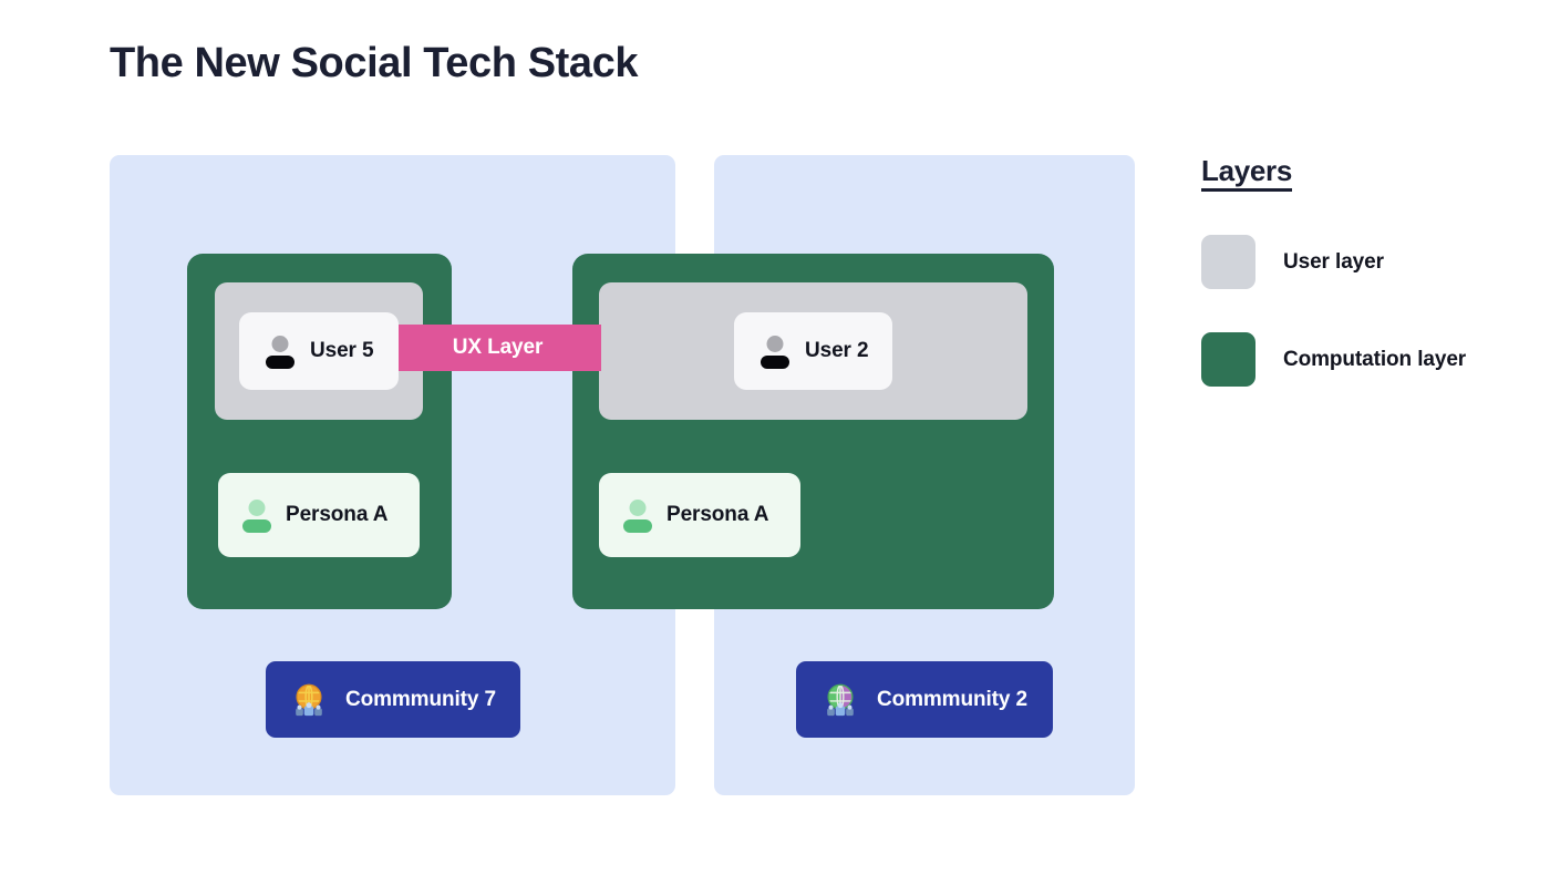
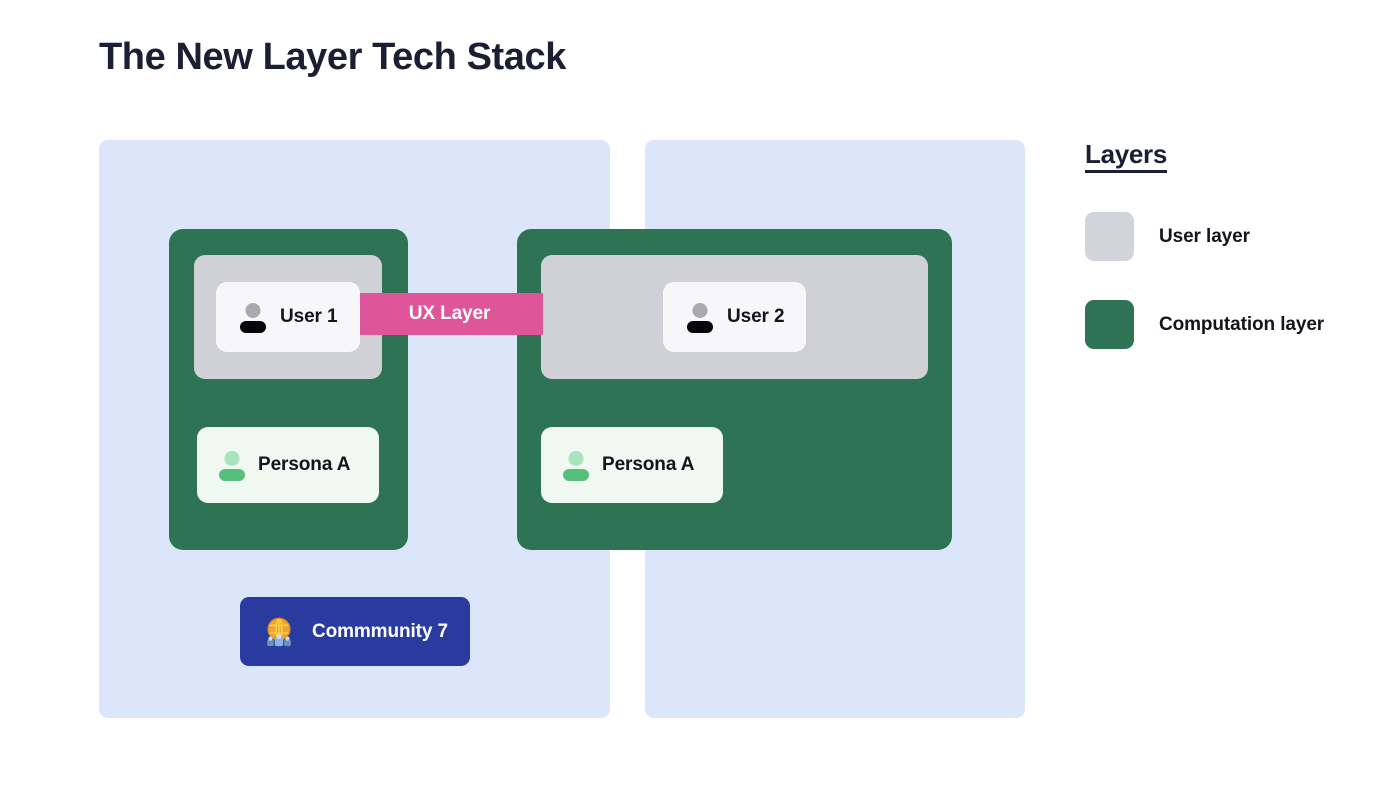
- The New Social Tech Stack
+ The New Layer Tech Stack
  UX Layer
- User 5
+ User 1
  User 2
  Persona A
  Persona A
  Commmunity 7
- Commmunity 2
  Layers
  User layer
  Computation layer
